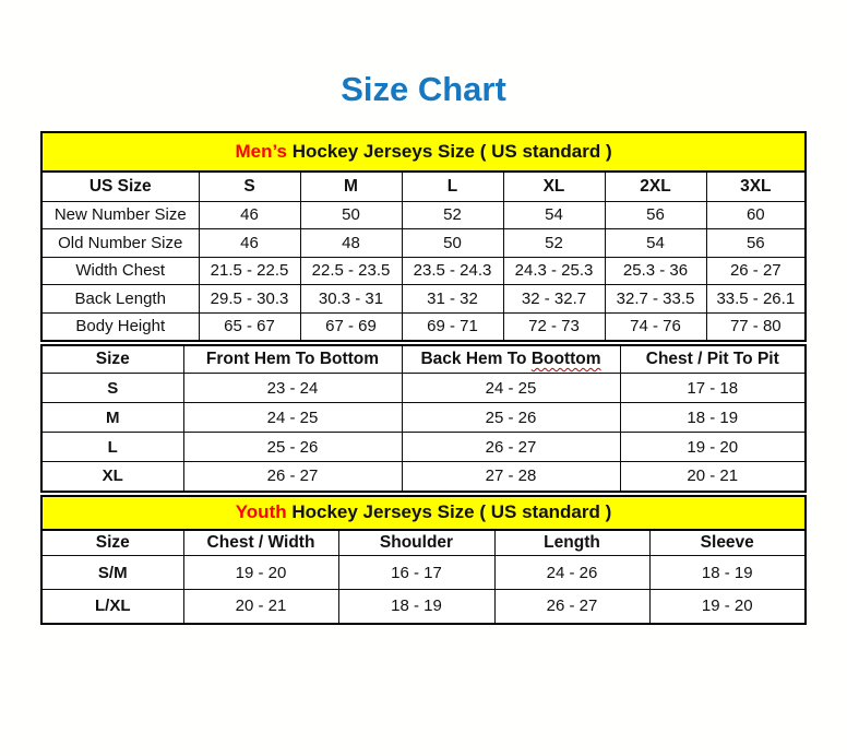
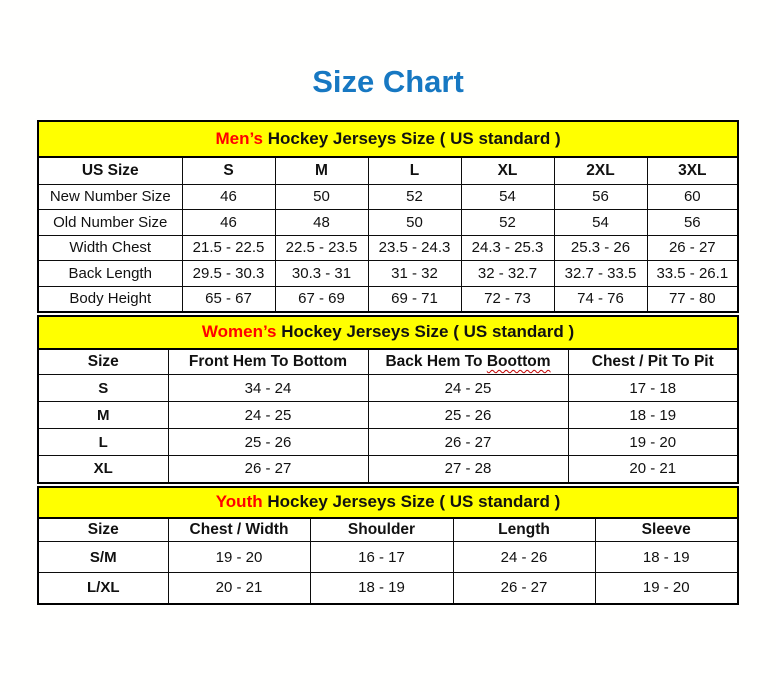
  Size Chart
  Men’s Hockey Jerseys Size ( US standard )
  US Size	S	M	L	XL	2XL	3XL
  New Number Size	46	50	52	54	56	60
  Old Number Size	46	48	50	52	54	56
- Width Chest	21.5 - 22.5	22.5 - 23.5	23.5 - 24.3	24.3 - 25.3	25.3 - 36	26 - 27
+ Width Chest	21.5 - 22.5	22.5 - 23.5	23.5 - 24.3	24.3 - 25.3	25.3 - 26	26 - 27
  Back Length	29.5 - 30.3	30.3 - 31	31 - 32	32 - 32.7	32.7 - 33.5	33.5 - 26.1
  Body Height	65 - 67	67 - 69	69 - 71	72 - 73	74 - 76	77 - 80
+ Women’s Hockey Jerseys Size ( US standard )
  Size	Front Hem To Bottom	Back Hem To Boottom	Chest / Pit To Pit
- S	23 - 24	24 - 25	17 - 18
+ S	34 - 24	24 - 25	17 - 18
  M	24 - 25	25 - 26	18 - 19
  L	25 - 26	26 - 27	19 - 20
  XL	26 - 27	27 - 28	20 - 21
  Youth Hockey Jerseys Size ( US standard )
  Size	Chest / Width	Shoulder	Length	Sleeve
  S/M	19 - 20	16 - 17	24 - 26	18 - 19
  L/XL	20 - 21	18 - 19	26 - 27	19 - 20
